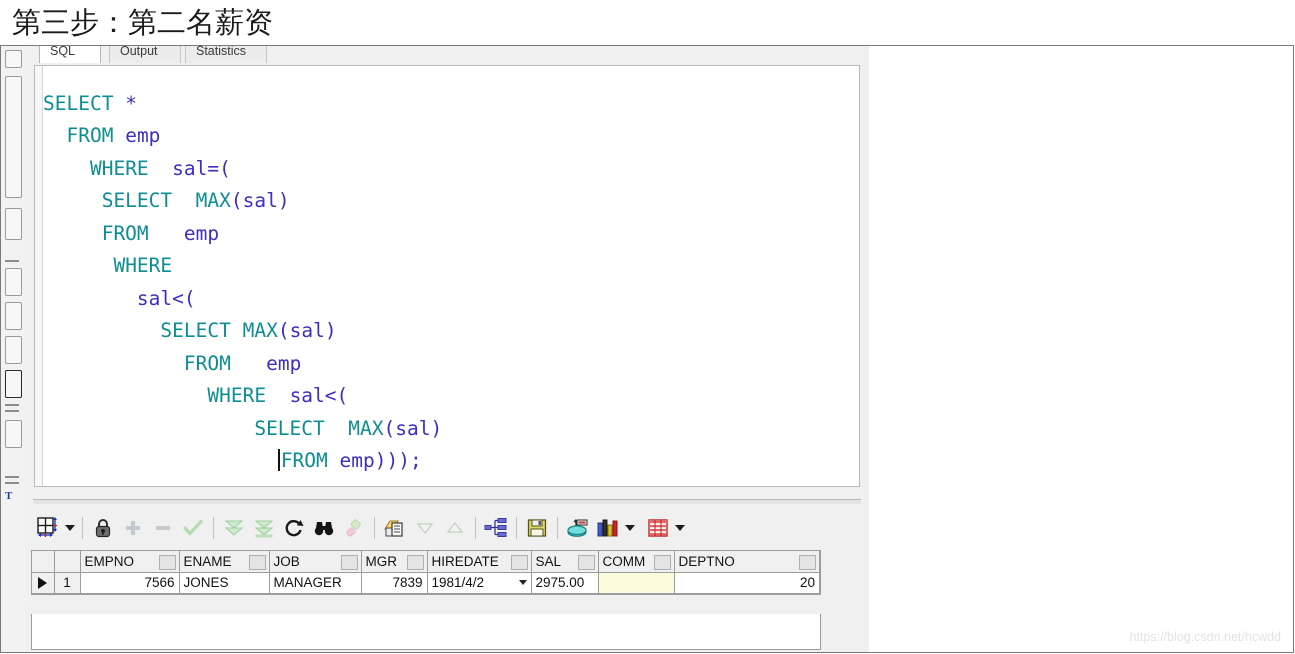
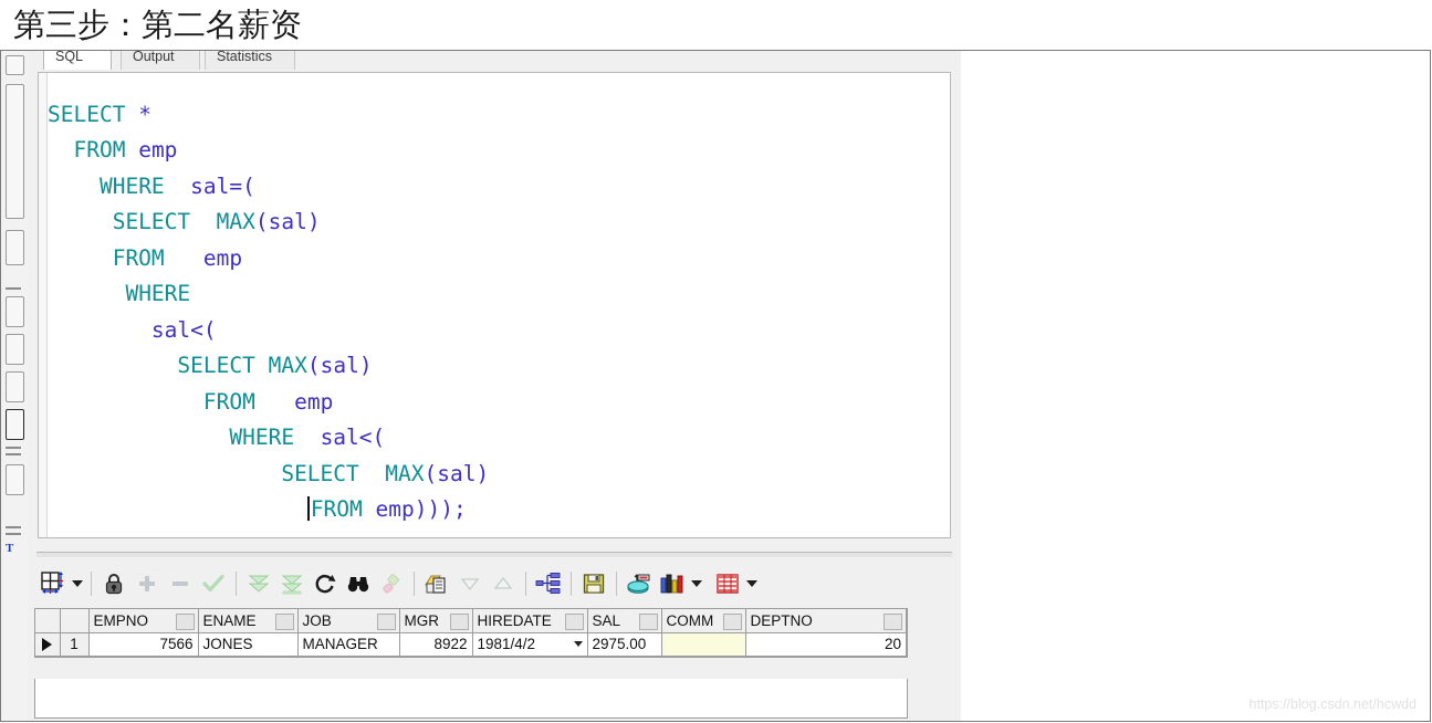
  第三步：第二名薪资
  T
  SQL
  Output
  Statistics
  SELECT * FROM emp WHERE sal=( SELECT MAX(sal) FROM emp WHERE sal<( SELECT MAX(sal) FROM emp WHERE sal<( SELECT MAX(sal) FROM emp)));
  		EMPNO	ENAME	JOB	MGR	HIREDATE	SAL	COMM	DEPTNO
- 	1	7566	JONES	MANAGER	7839	1981/4/2	2975.00		20
+ 	1	7566	JONES	MANAGER	8922	1981/4/2	2975.00		20
  https://blog.csdn.net/hcwdd
